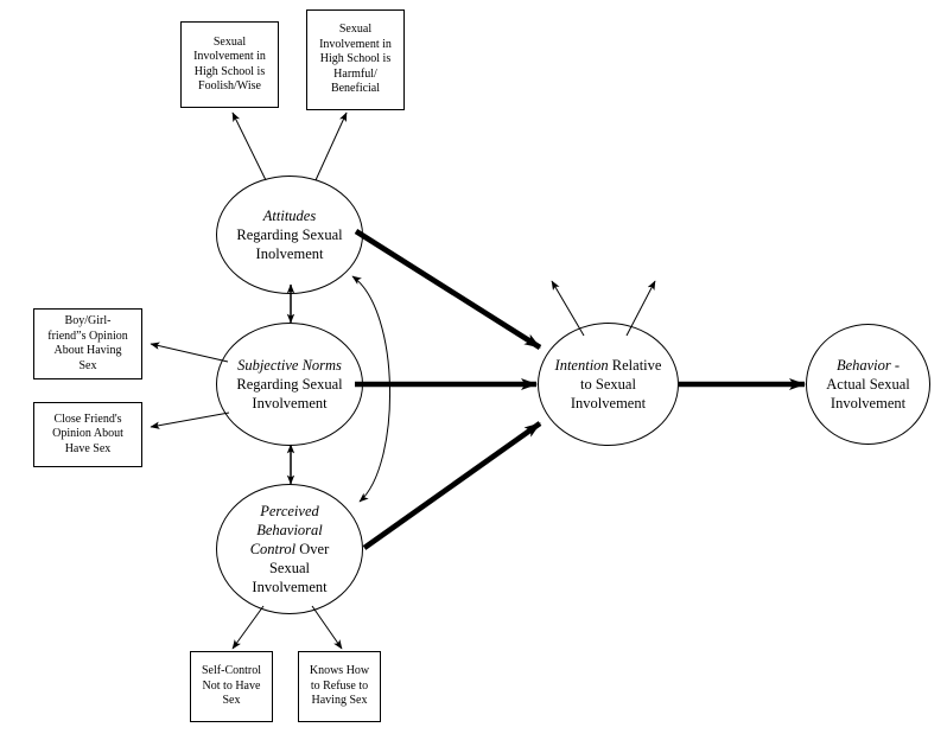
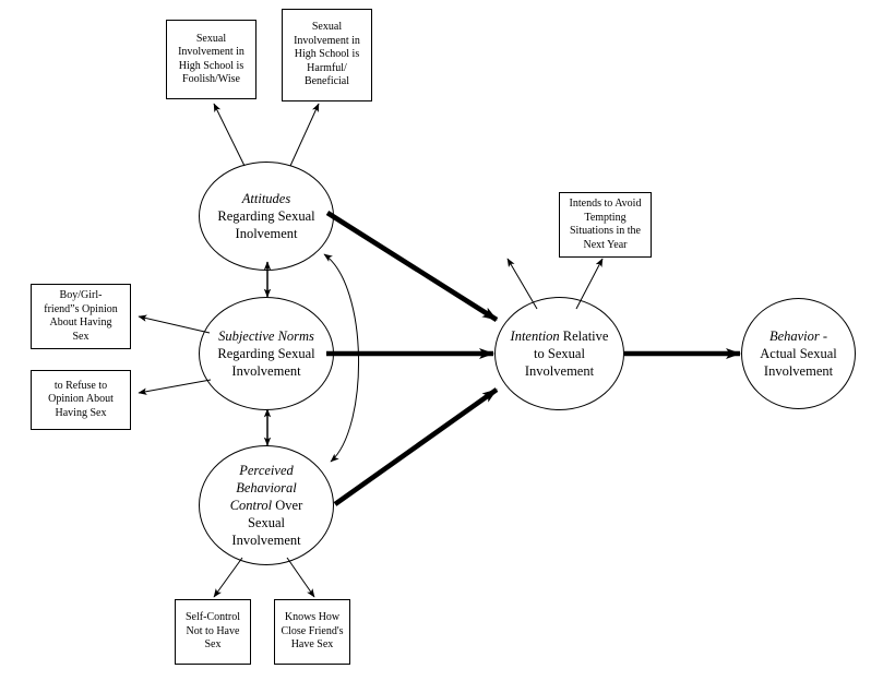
  Sexual
  Involvement in
  High School is
  Foolish/Wise
  Sexual
  Involvement in
  High School is
  Harmful/
  Beneficial
  Boy/Girl-
  friend”s Opinion
  About Having
  Sex
- Close Friend's
+ to Refuse to
  Opinion About
- Have Sex
+ Having Sex
  Self-Control
  Not to Have
  Sex
  Knows How
- to Refuse to
+ Close Friend's
- Having Sex
+ Have Sex
+ Intends to Avoid
+ Tempting
+ Situations in the
+ Next Year
  Attitudes
  Regarding Sexual
  Inolvement
  Subjective Norms
  Regarding Sexual
  Involvement
  Perceived
  Behavioral
  Control Over
  Sexual
  Involvement
  Intention Relative
  to Sexual
  Involvement
  Behavior -
  Actual Sexual
  Involvement
